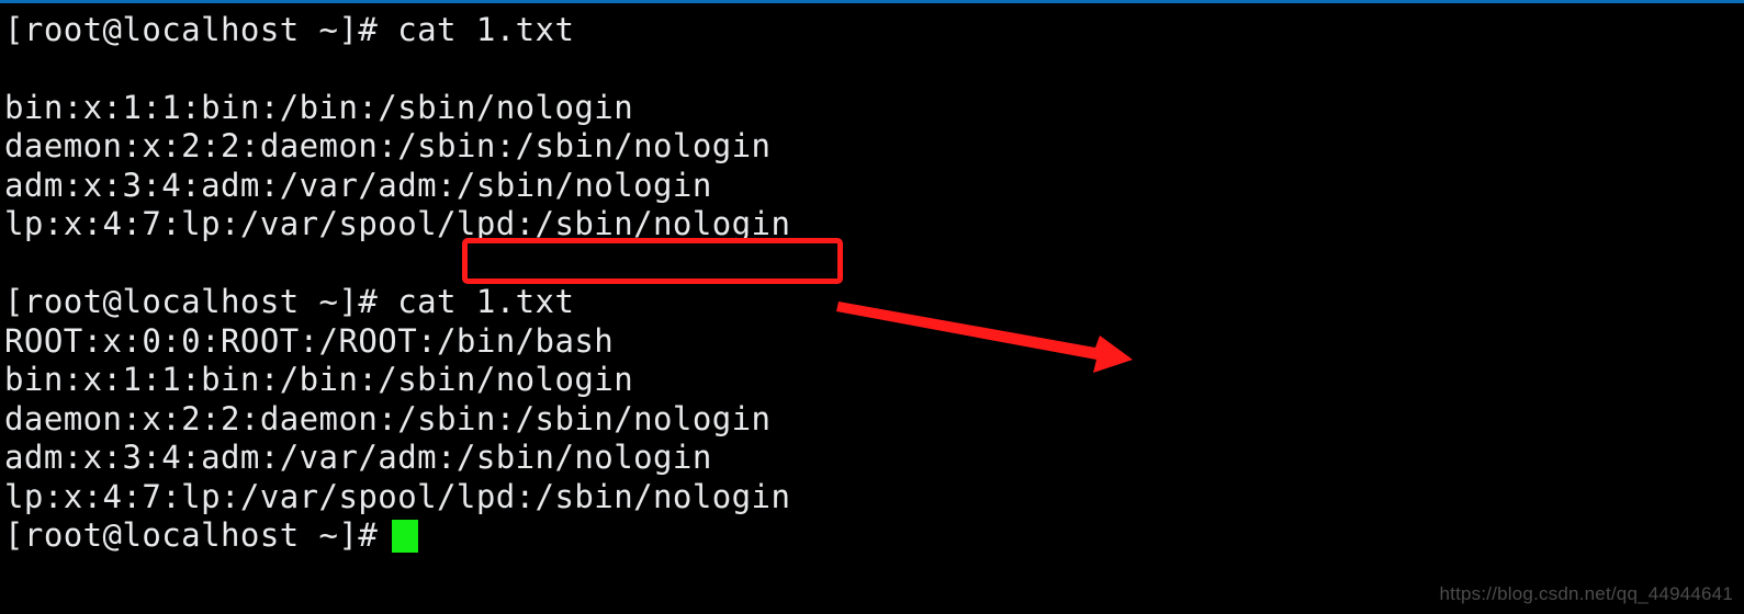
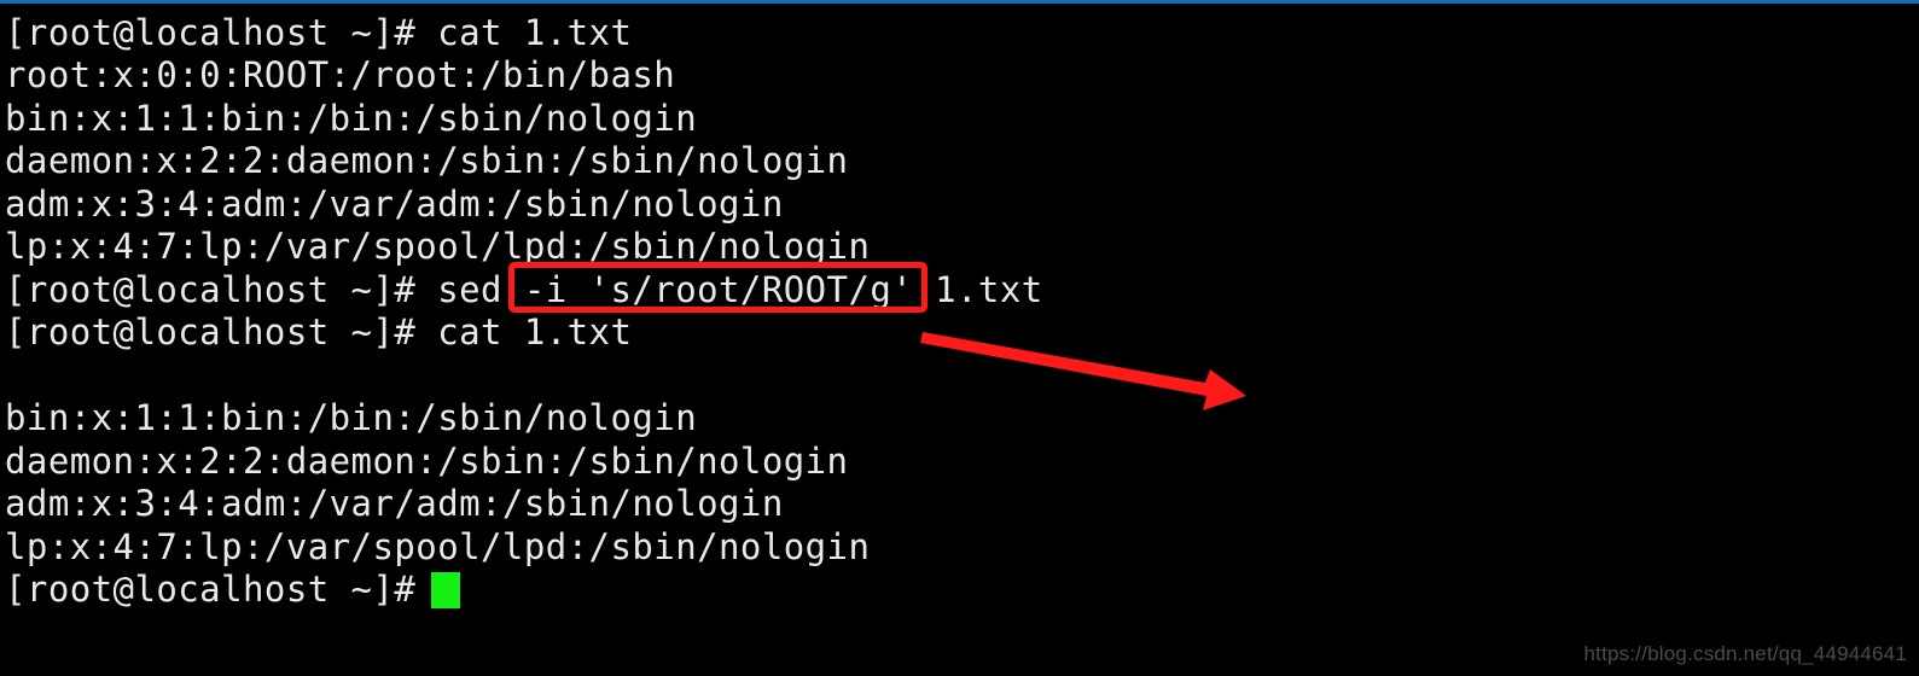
  [root@localhost ~]# cat 1.txt
+ root:x:0:0:ROOT:/root:/bin/bash
  bin:x:1:1:bin:/bin:/sbin/nologin
  daemon:x:2:2:daemon:/sbin:/sbin/nologin
  adm:x:3:4:adm:/var/adm:/sbin/nologin
  lp:x:4:7:lp:/var/spool/lpd:/sbin/nologin
+ [root@localhost ~]# sed -i 's/root/ROOT/g' 1.txt
  [root@localhost ~]# cat 1.txt
- ROOT:x:0:0:ROOT:/ROOT:/bin/bash
  bin:x:1:1:bin:/bin:/sbin/nologin
  daemon:x:2:2:daemon:/sbin:/sbin/nologin
  adm:x:3:4:adm:/var/adm:/sbin/nologin
  lp:x:4:7:lp:/var/spool/lpd:/sbin/nologin
  [root@localhost ~]#
  https://blog.csdn.net/qq_44944641
